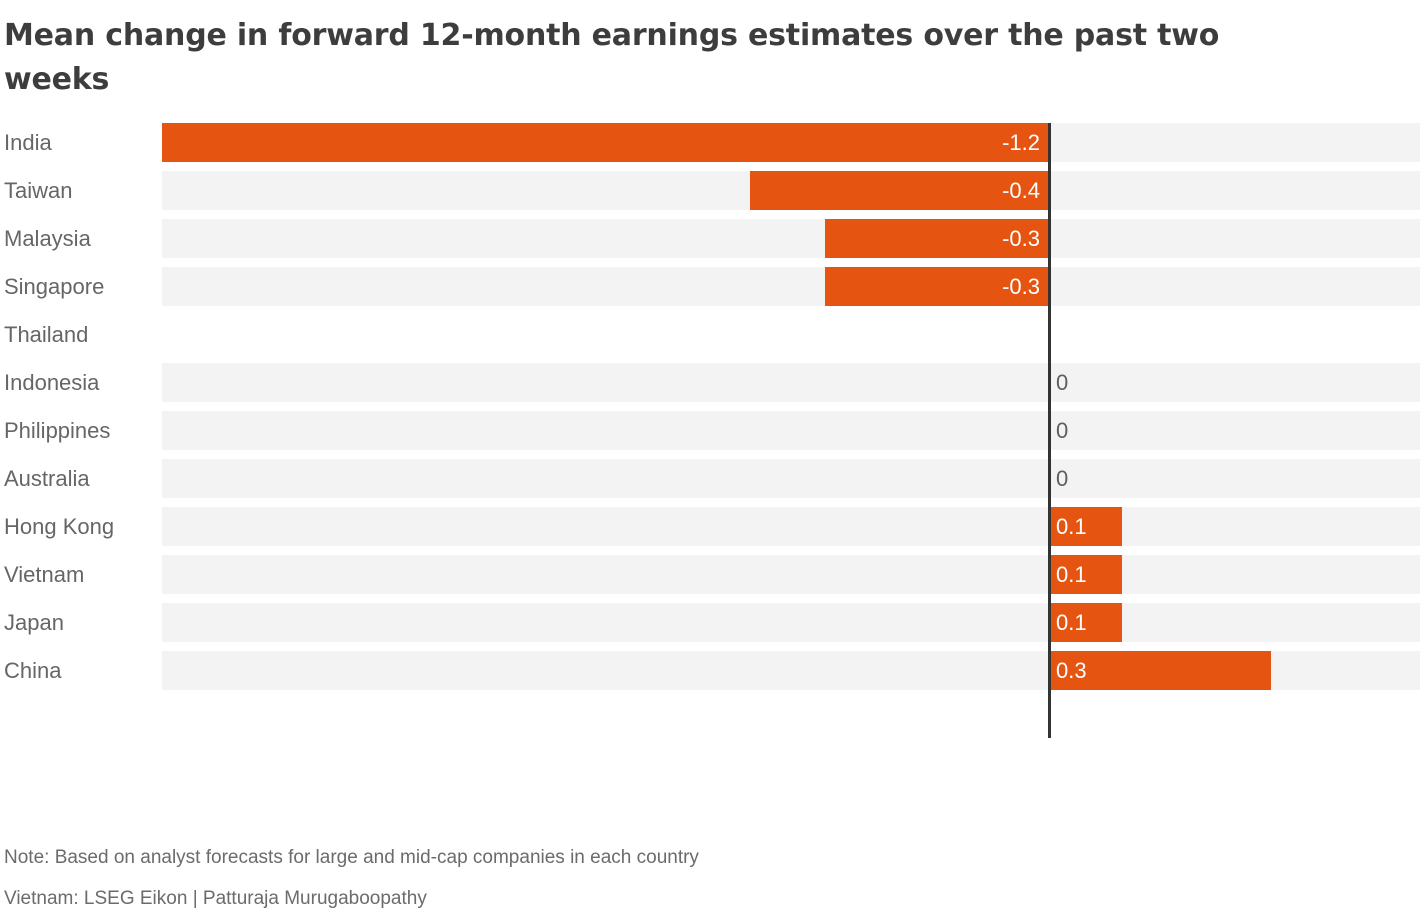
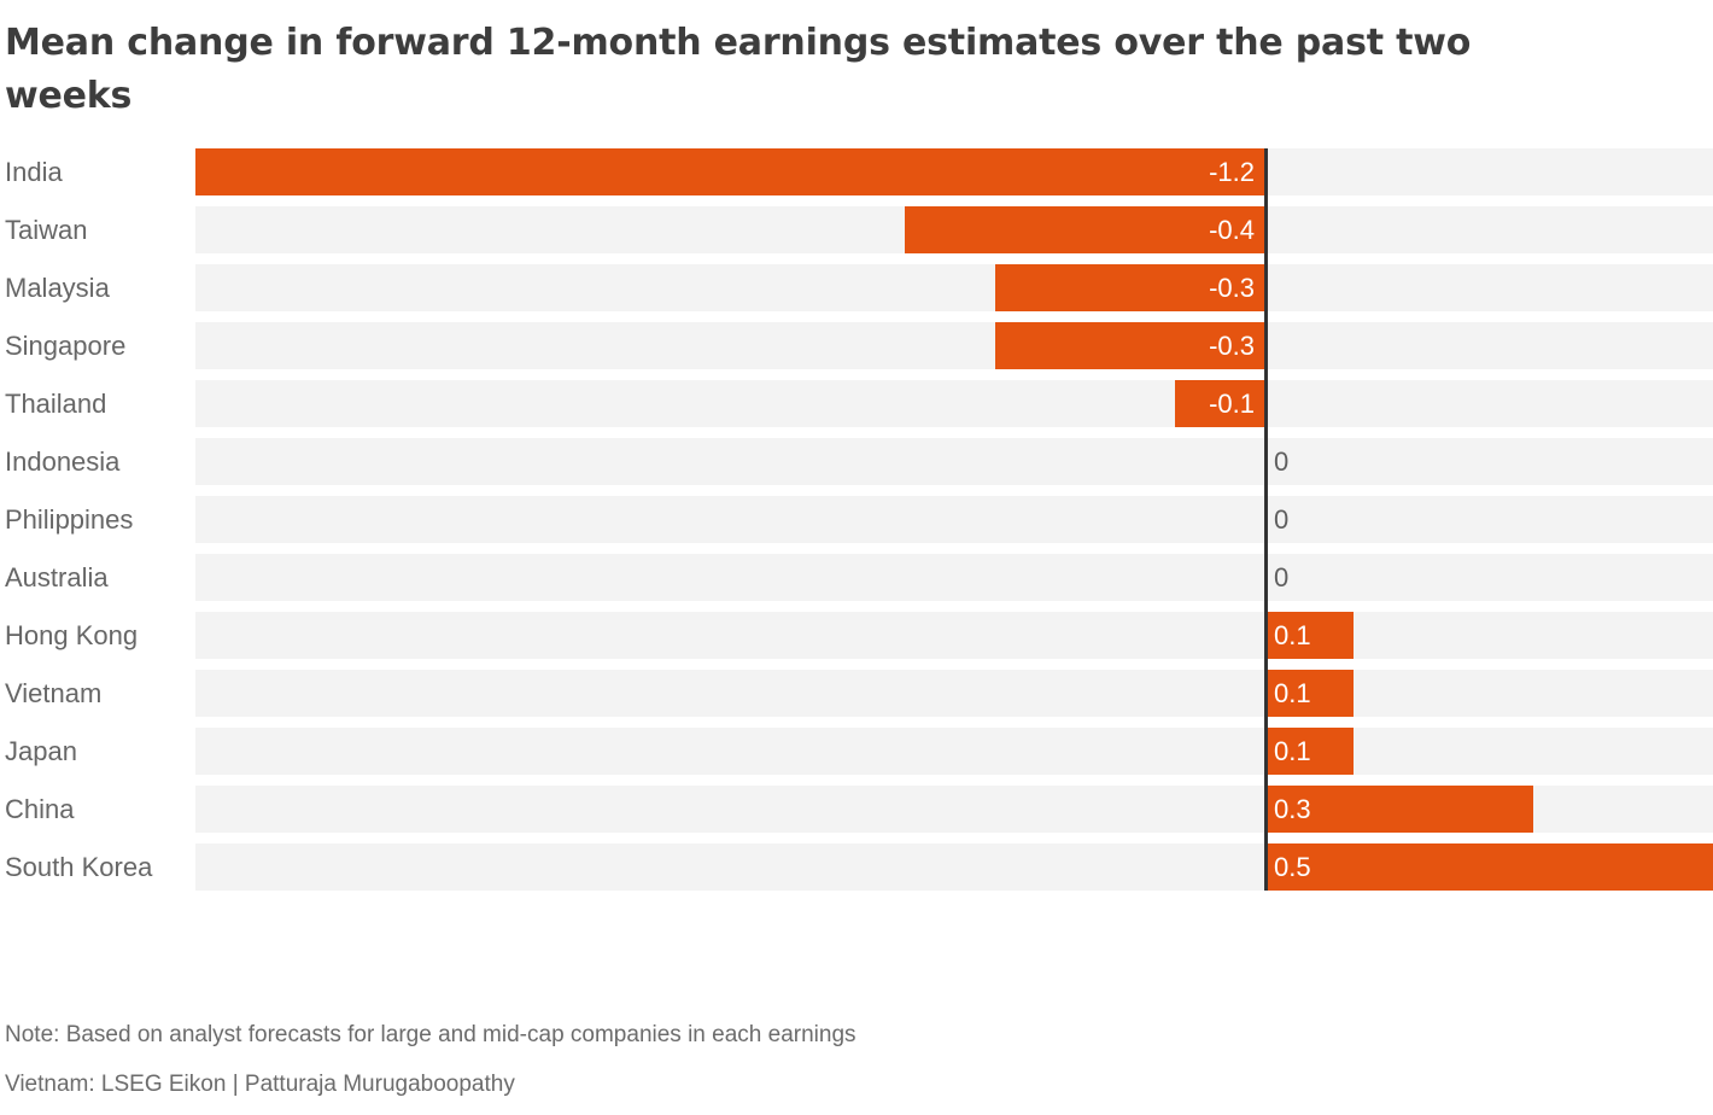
  Mean change in forward 12-month earnings estimates over the past two weeks
  India
  -1.2
  Taiwan
  -0.4
  Malaysia
  -0.3
  Singapore
  -0.3
  Thailand
+ -0.1
  Indonesia
  0
  Philippines
  0
  Australia
  0
  Hong Kong
  0.1
  Vietnam
  0.1
  Japan
  0.1
  China
  0.3
+ South Korea
+ 0.5
- Note: Based on analyst forecasts for large and mid-cap companies in each country
+ Note: Based on analyst forecasts for large and mid-cap companies in each earnings
  Vietnam: LSEG Eikon | Patturaja Murugaboopathy
